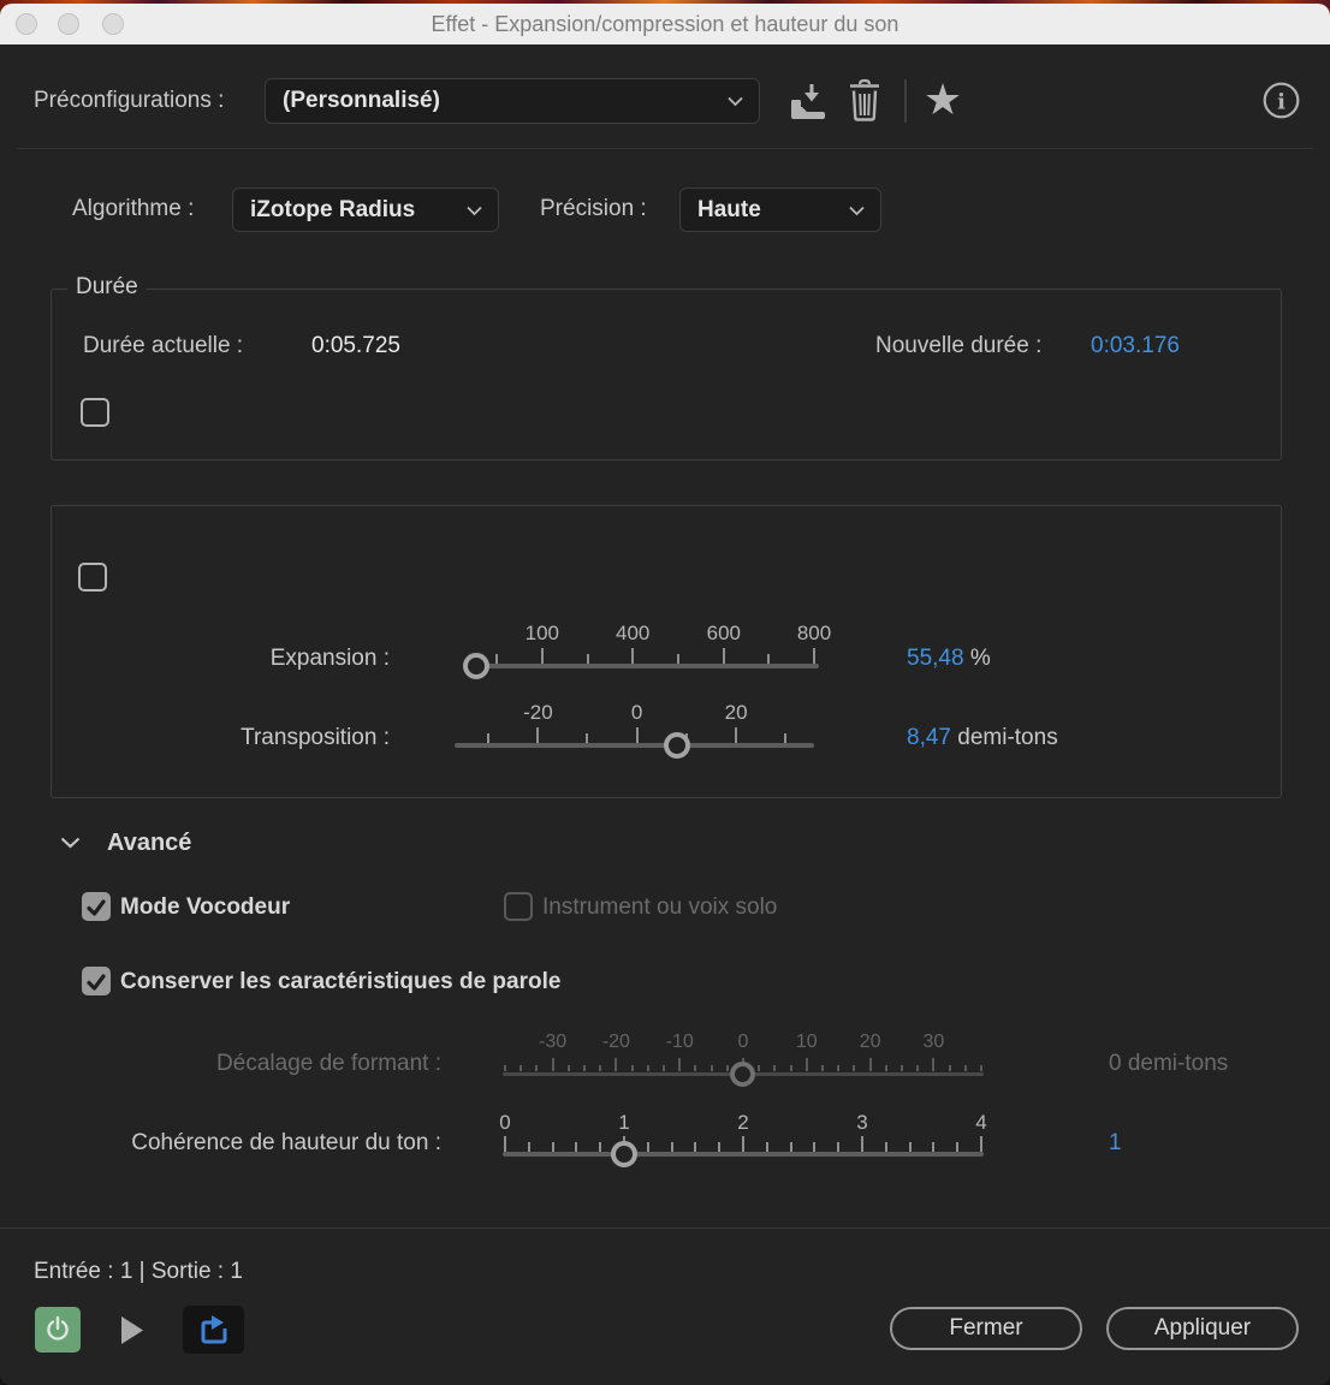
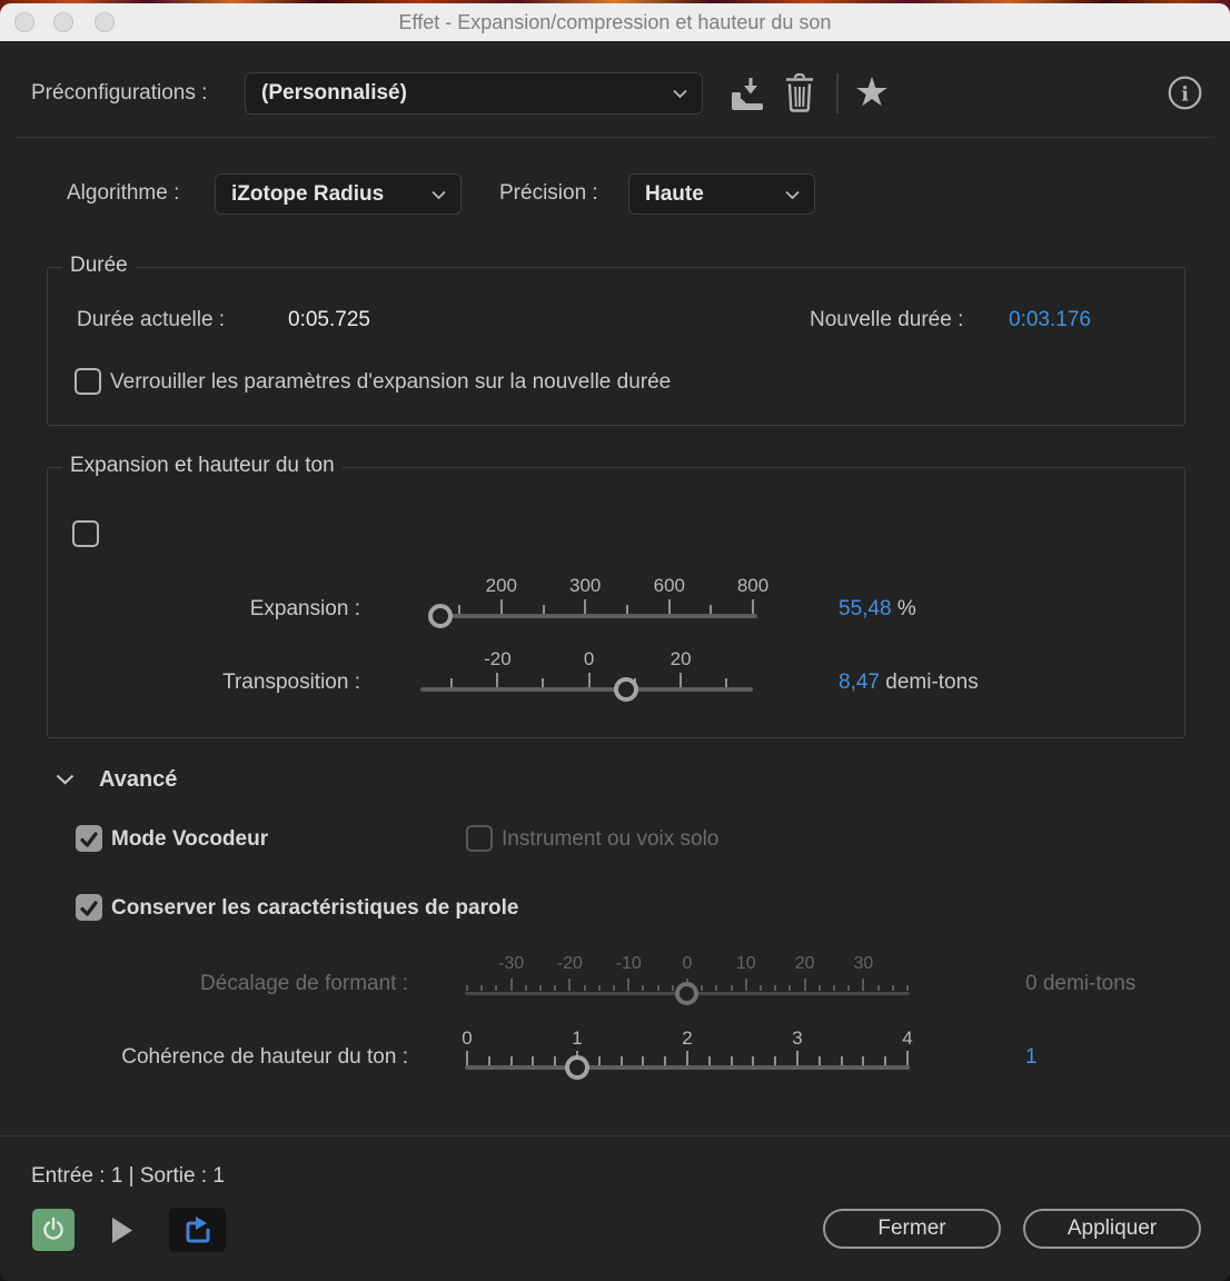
  Effet - Expansion/compression et hauteur du son
  Préconfigurations :
  (Personnalisé)
  ★
  i
  Algorithme :
  iZotope Radius
  Précision :
  Haute
  Durée
  Durée actuelle :
  0:05.725
  Nouvelle durée :
  0:03.176
+ Verrouiller les paramètres d'expansion sur la nouvelle durée
+ Expansion et hauteur du ton
  Expansion :
- 100
+ 200
- 400
+ 300
  600
  800
  55,48 %
  Transposition :
  -20
  0
  20
  8,47 demi-tons
  Avancé
  Mode Vocodeur
  Instrument ou voix solo
  Conserver les caractéristiques de parole
  Décalage de formant :
  -30
  -20
  -10
  0
  10
  20
  30
  0 demi-tons
  Cohérence de hauteur du ton :
  0
  1
  2
  3
  4
  1
  Entrée : 1 | Sortie : 1
  Fermer
  Appliquer
